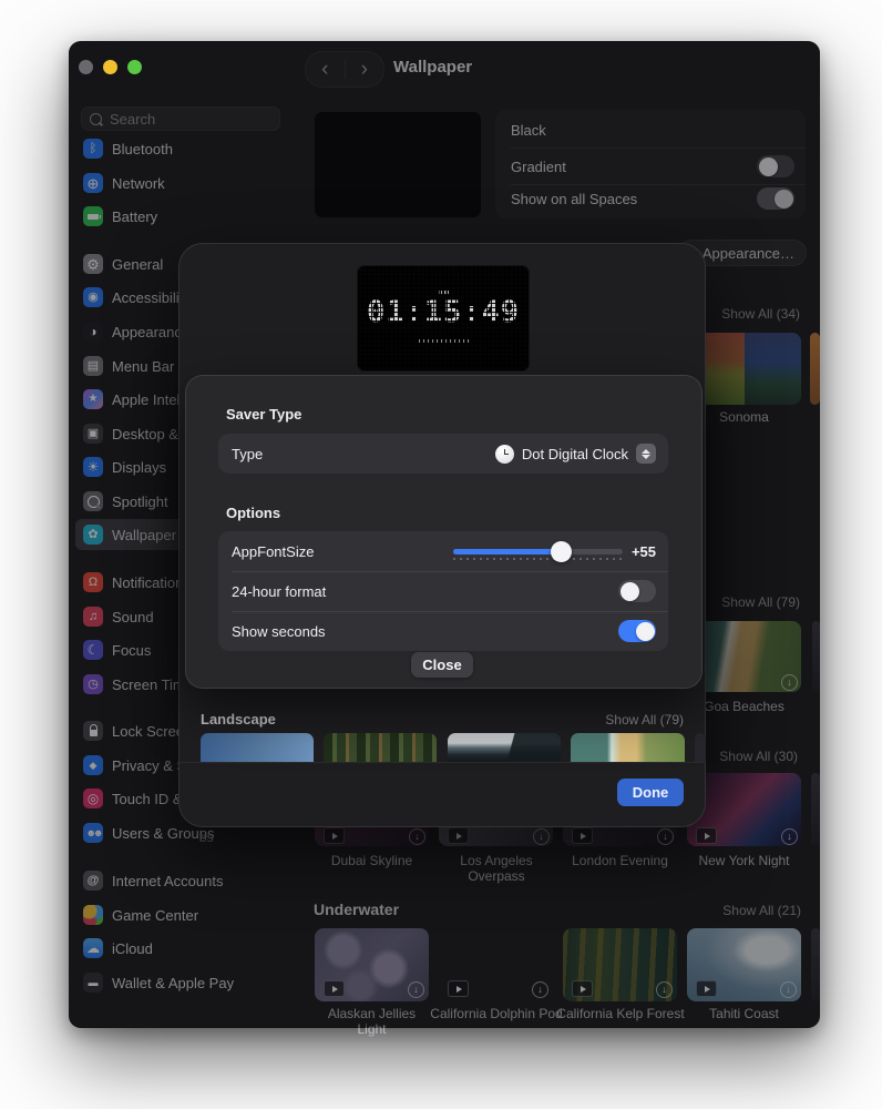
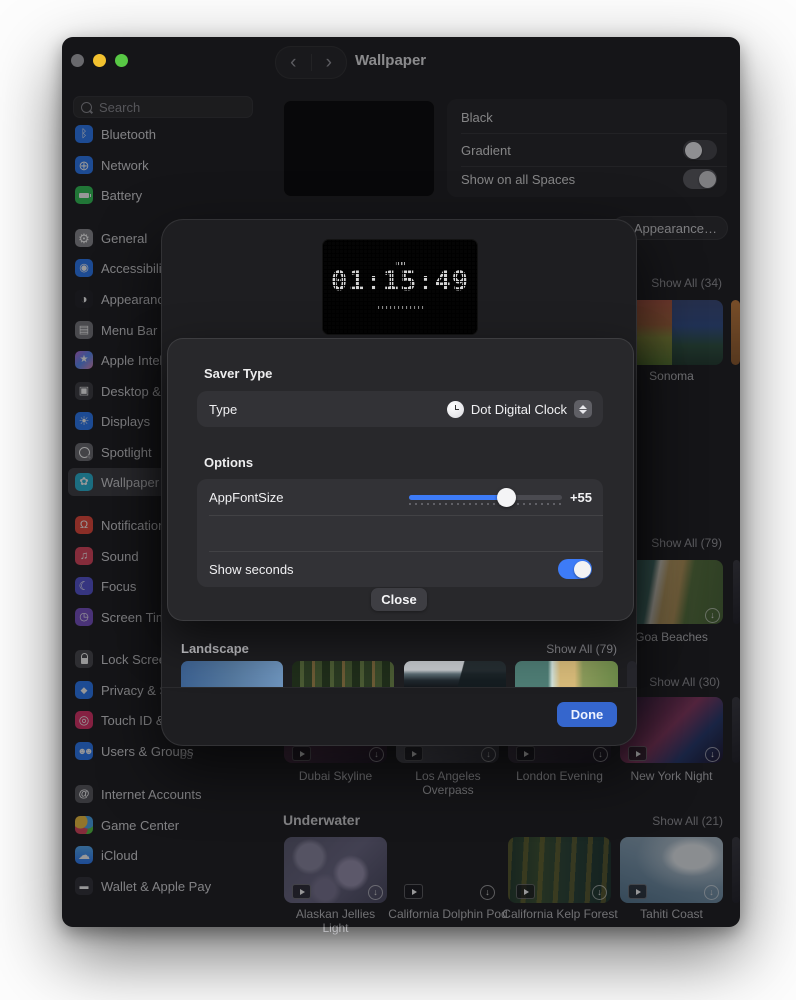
  ‹
  ›
  Wallpaper
  Search
  Bluetooth
  Network
  Battery
  General
  Accessibil
  Appearan
  Menu Bar
  Displays
  Spotlight
  Wallpaper
  Notificatio
  Sound
  Focus
  Screen Ti
  Lock Scre
  Users & Groups
  Internet Accounts
  Game Center
  iCloud
  Wallet & Apple Pay
  Black
  Gradient
  Show on all Spaces
  Appearance…
  Show All (34)
  Sonoma
  Show All (79)
  Goa Beaches
  Show All (30)
  os
  Dubai Skyline
  Los Angeles Overpass
  London Evening
  New York Night
  Underwater
  Show All (21)
  Alaskan Jellies Light
  California Dolphin Pod
  California Kelp Forest
  Tahiti Coast
  Landscape
  Show All (79)
  Done
  Saver Type
  Type
  Dot Digital Clock
  Options
  AppFontSize
  +55
- 24-hour format
  Show seconds
  Close
